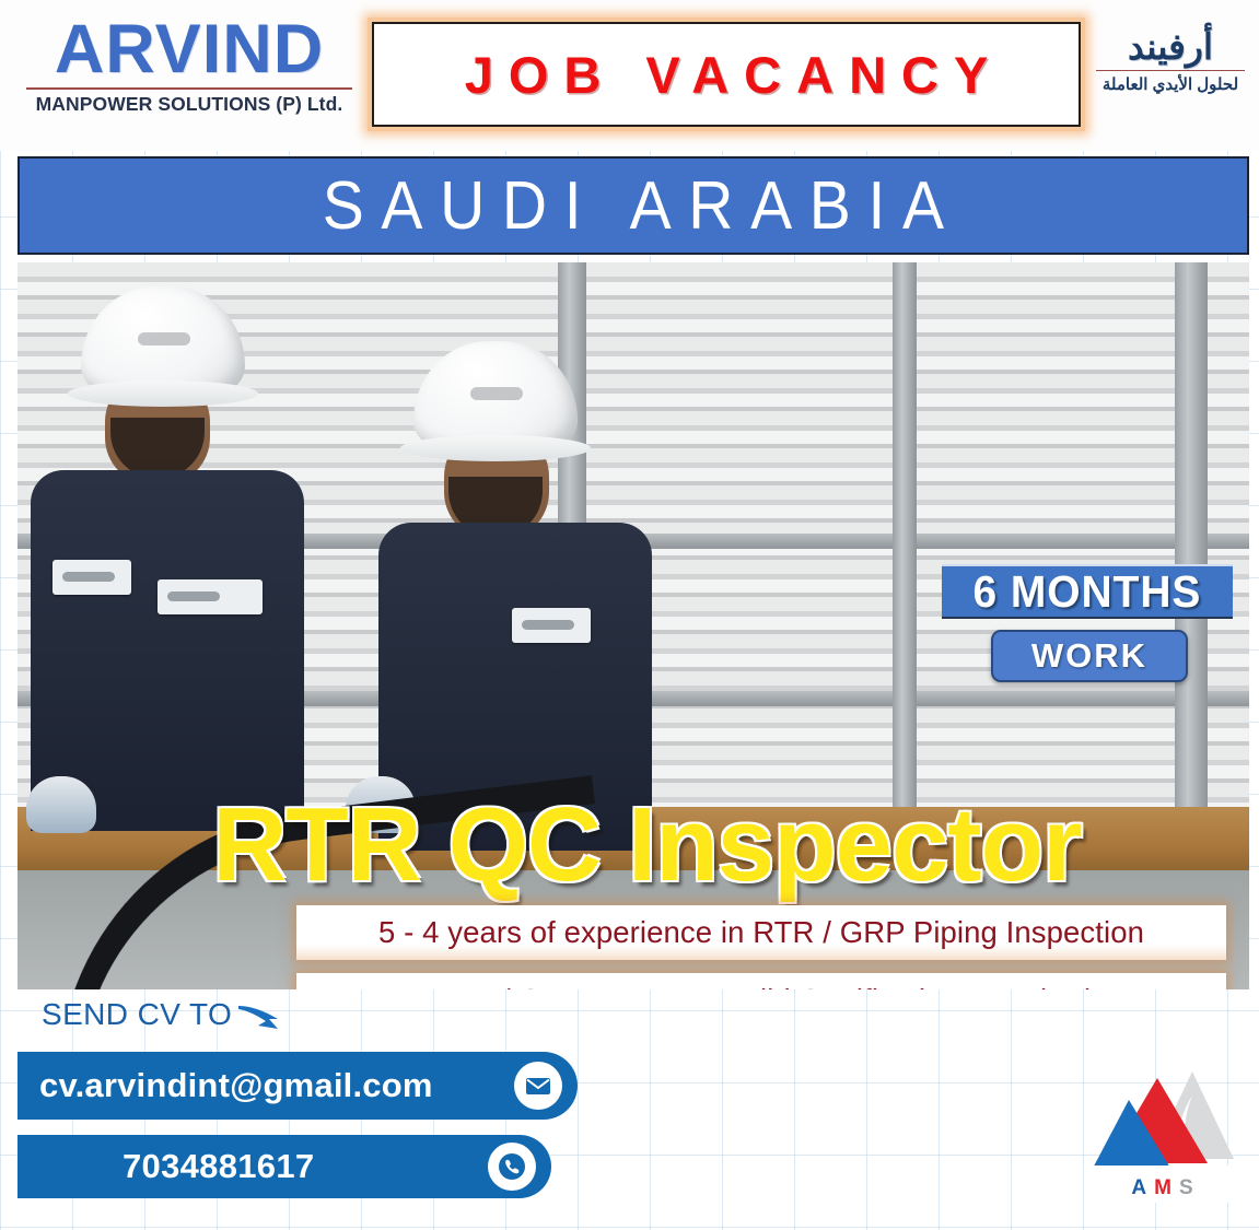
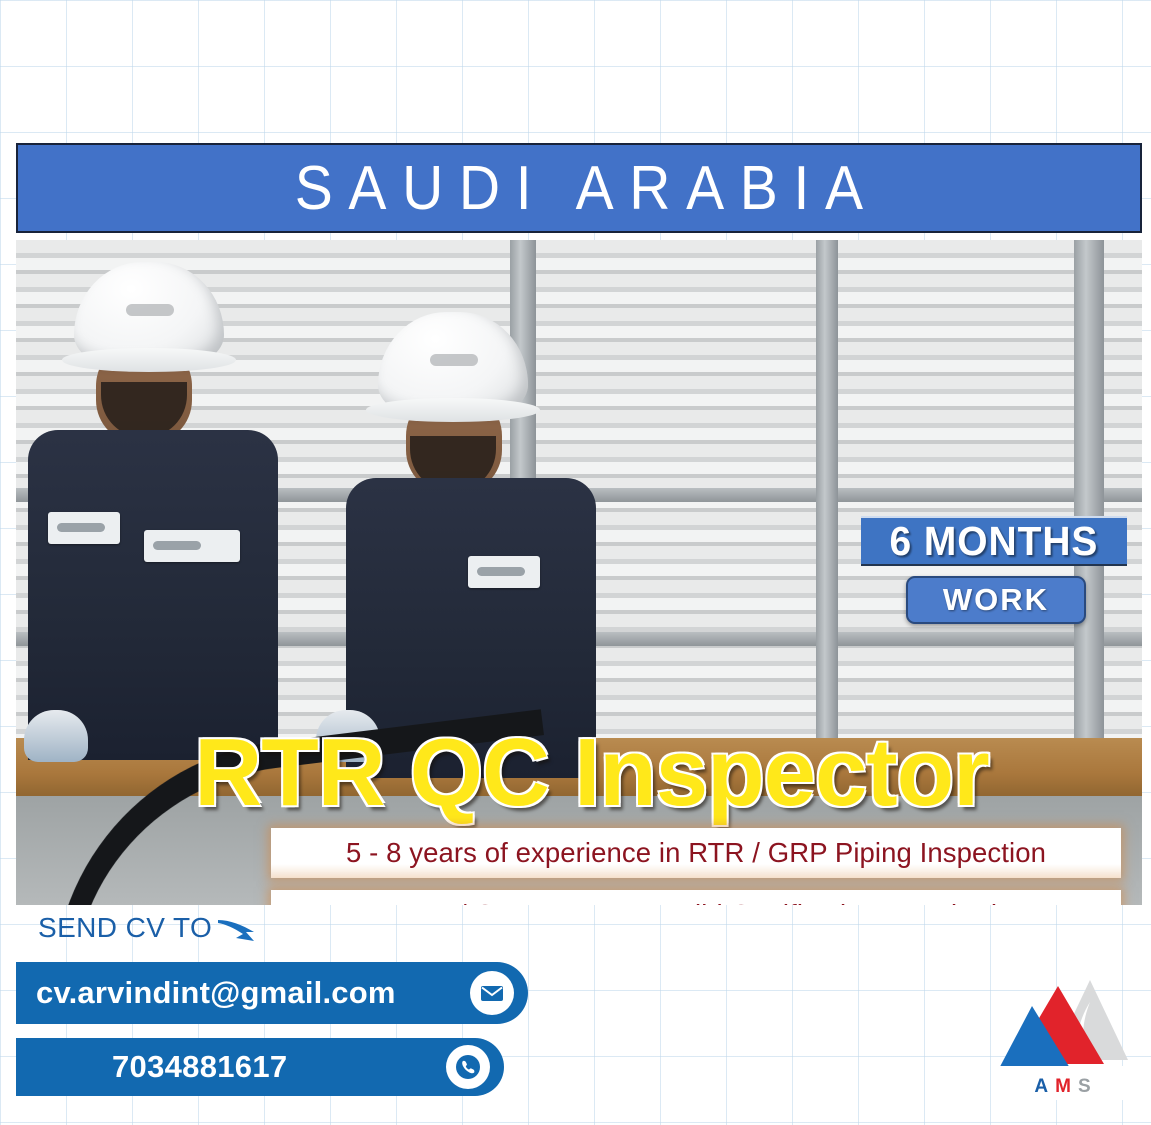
- ARVIND
- MANPOWER SOLUTIONS (P) Ltd.
- JOB VACANCY
- أرفيند
- لحلول الأيدي العاملة
  SAUDI ARABIA
  6 MONTHS
  WORK
  RTR QC Inspector
- 5 - 4 years of experience in RTR / GRP Piping Inspection
+ 5 - 8 years of experience in RTR / GRP Piping Inspection
  SEND CV TO
  cv.arvindint@gmail.com
  7034881617
  AMS
